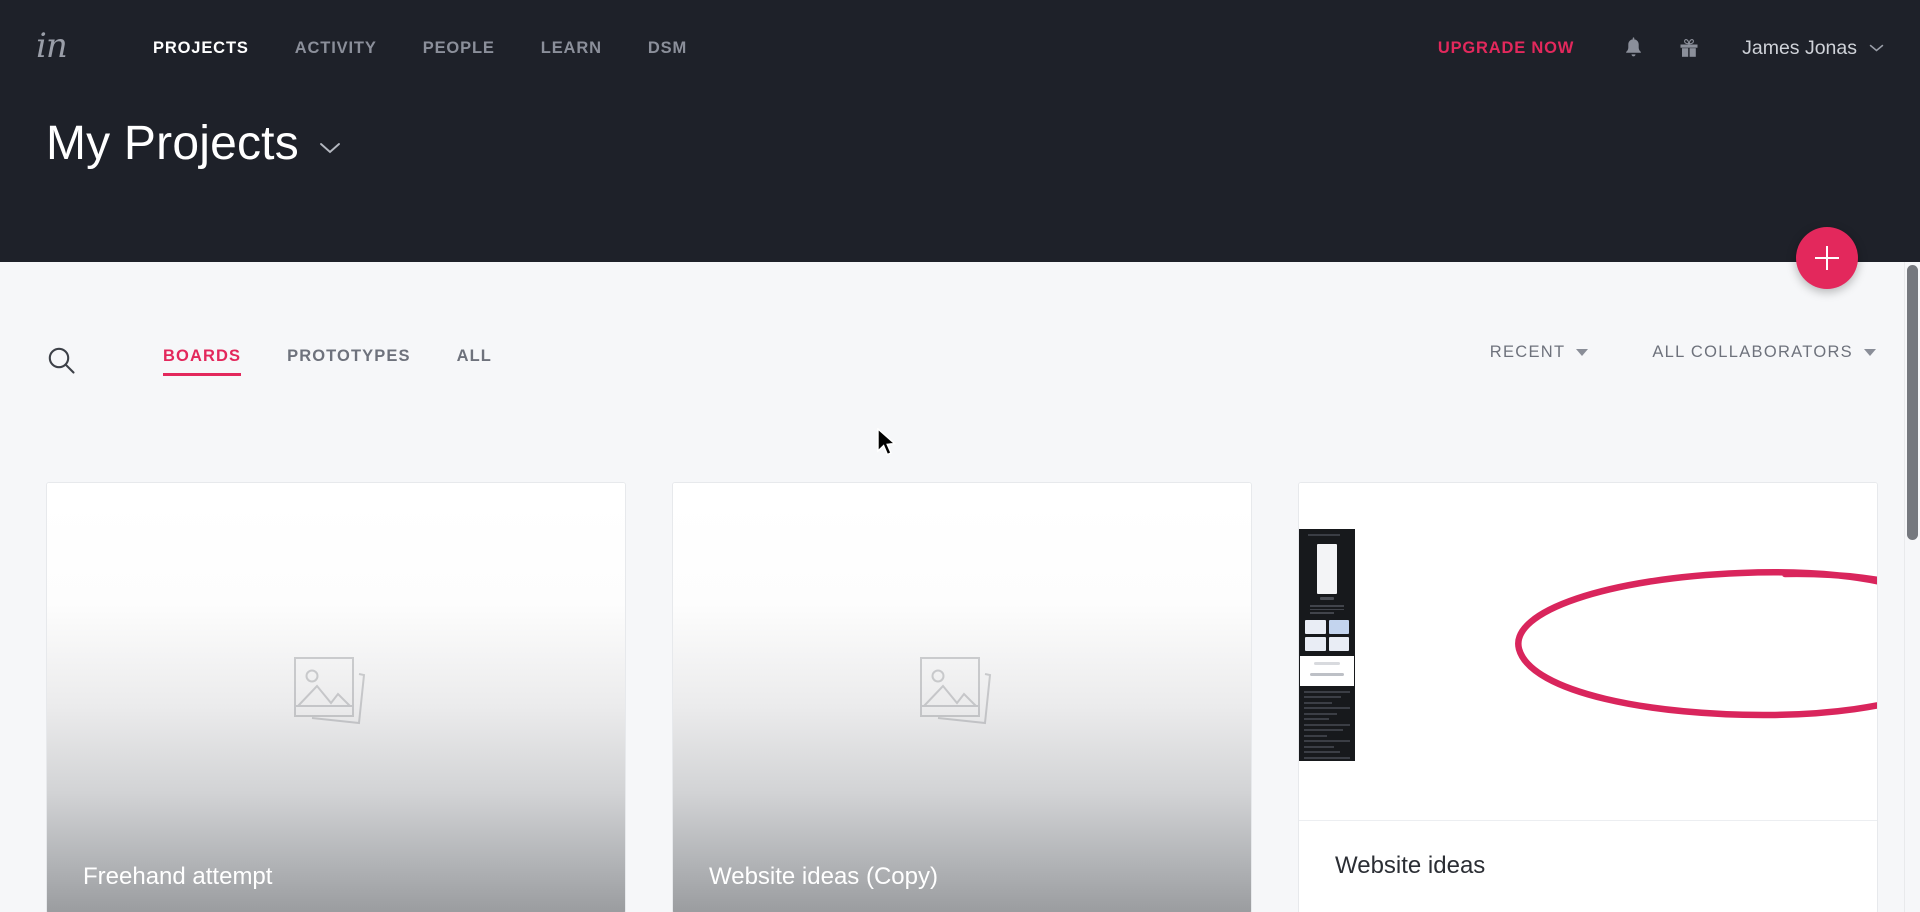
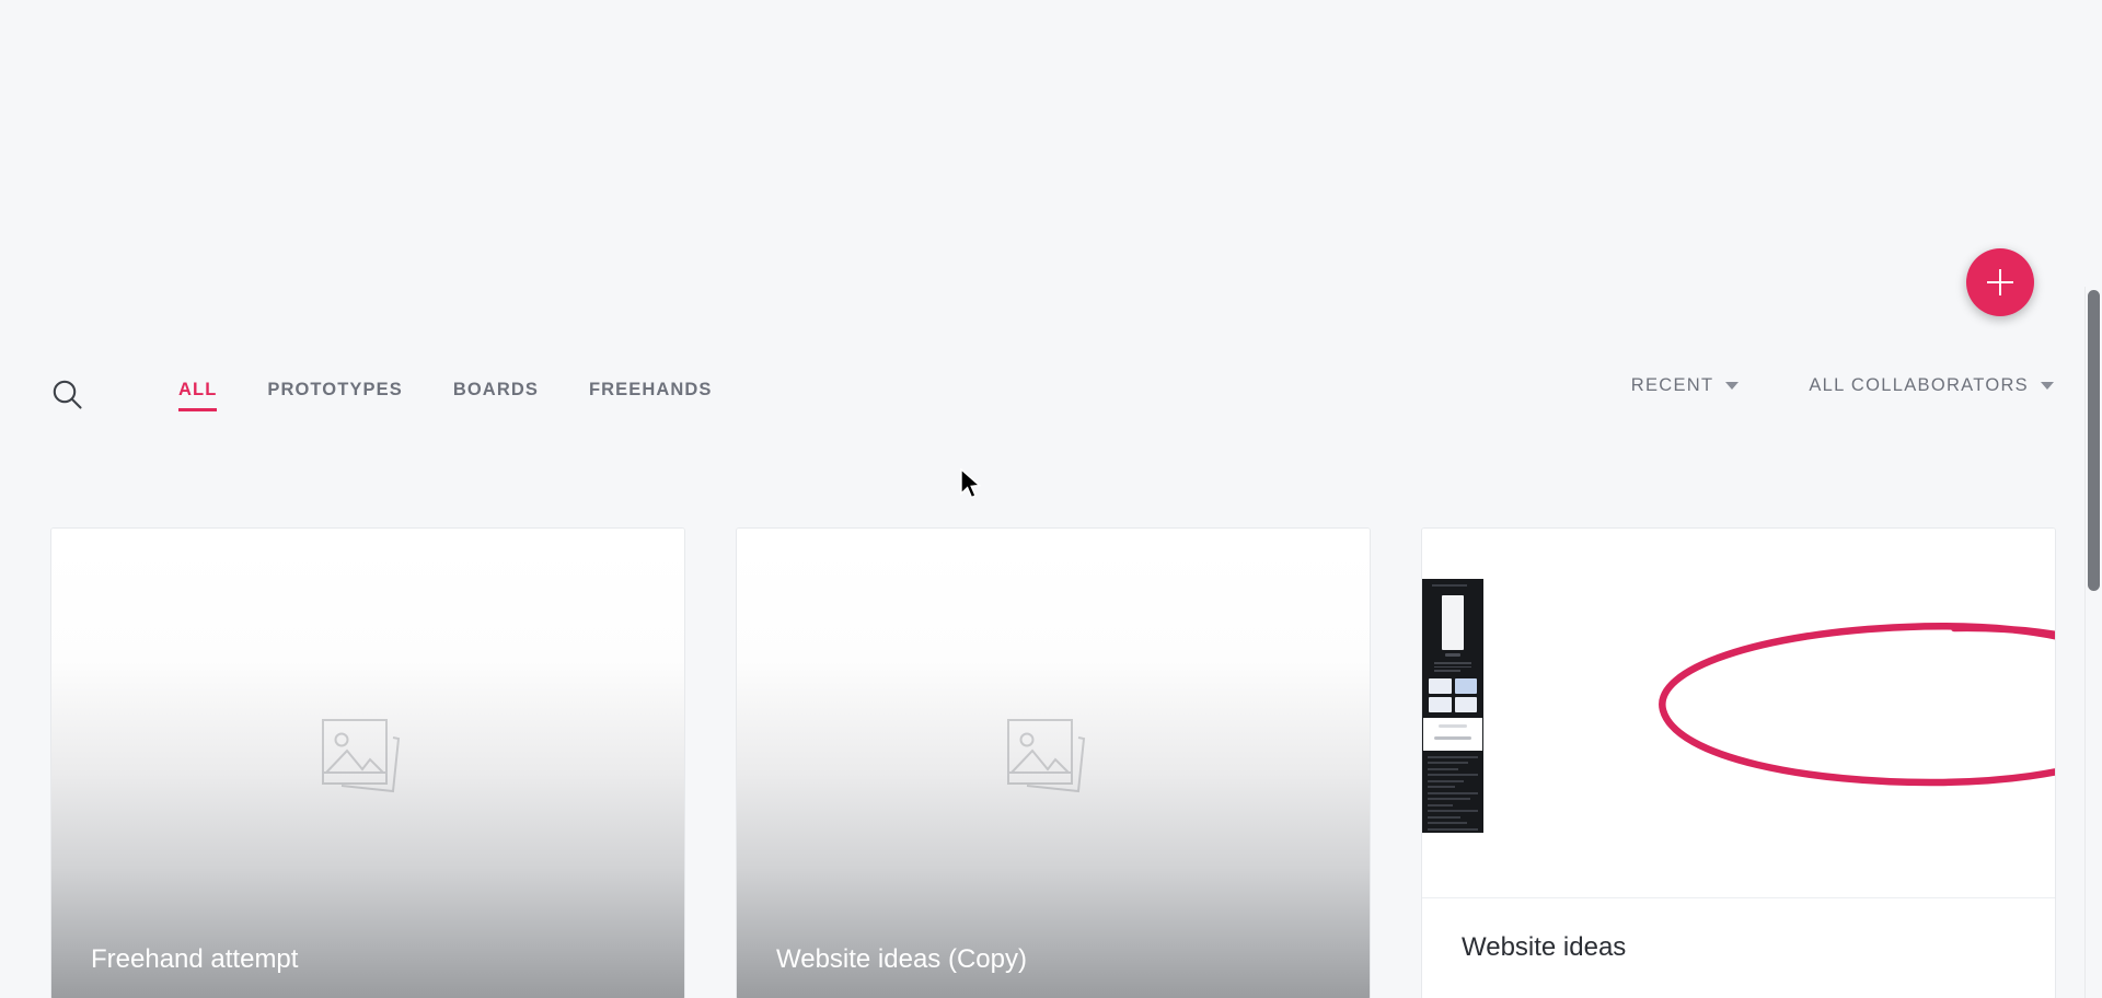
- in
- PROJECTS
- ACTIVITY
- PEOPLE
- LEARN
- DSM
- UPGRADE NOW
- James Jonas
- My Projects
- BOARDS
+ ALL
  PROTOTYPES
- ALL
+ BOARDS
+ FREEHANDS
  RECENT
  ALL COLLABORATORS
  Freehand attempt
  Website ideas (Copy)
  Website ideas
